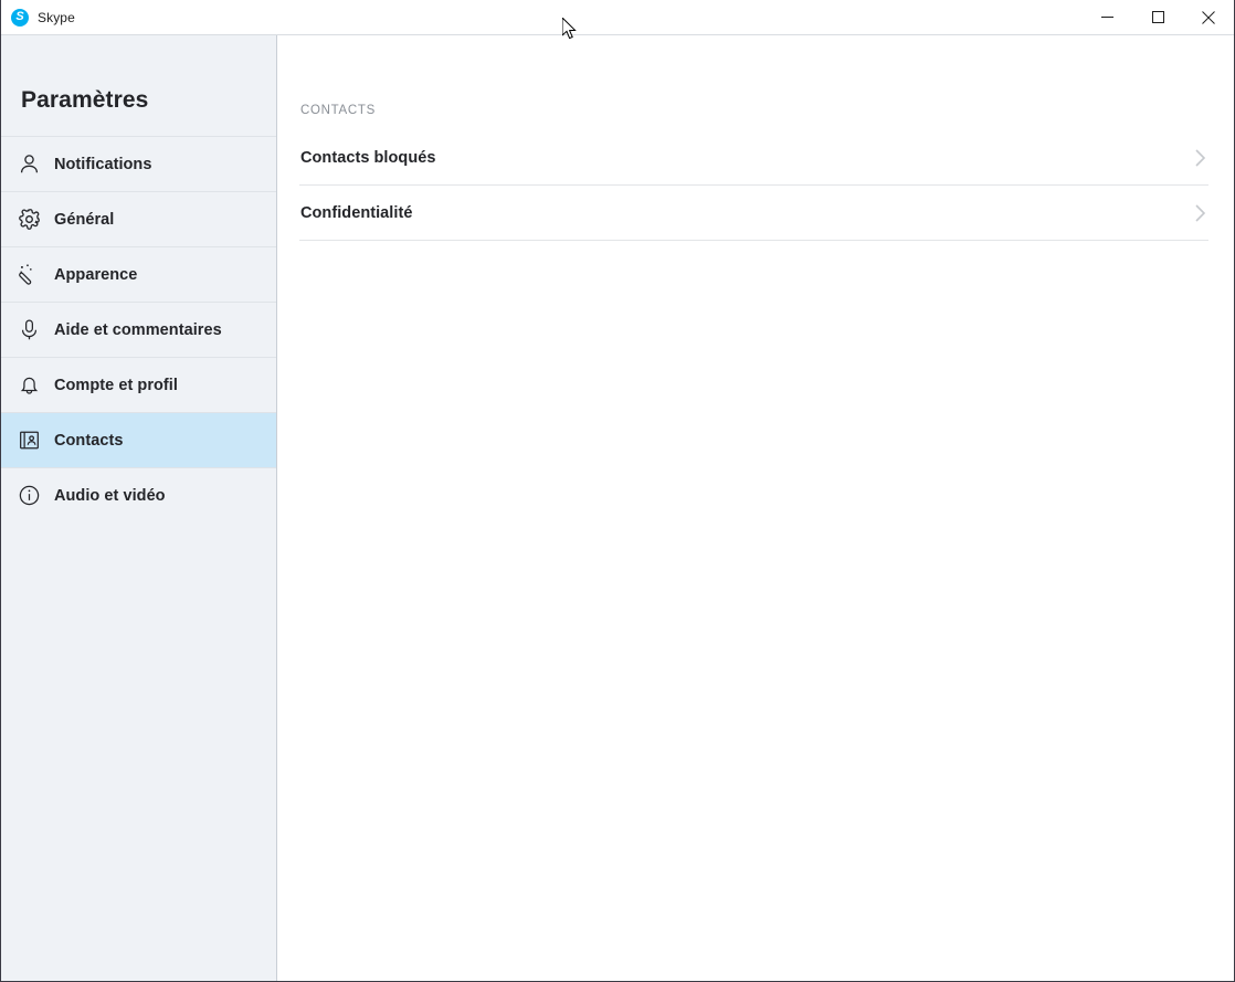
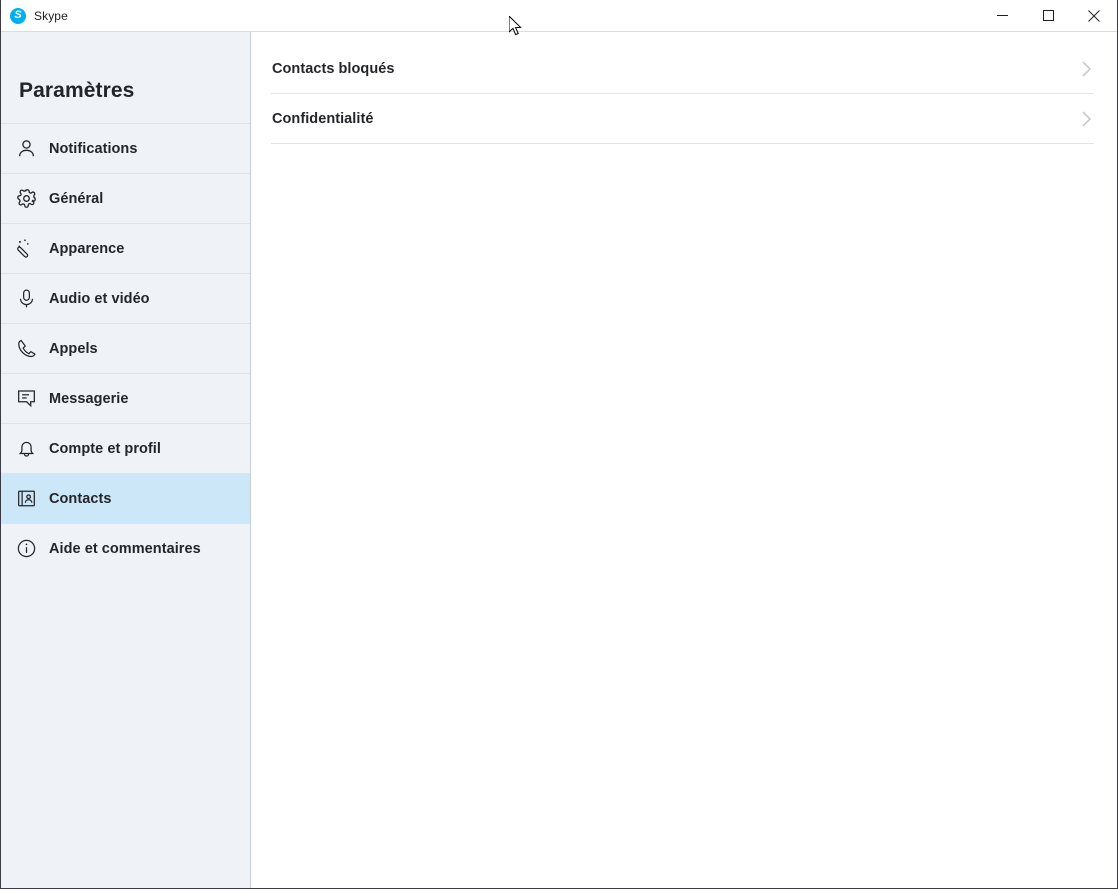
  S
  Skype
  Paramètres
  Notifications
  Général
  Apparence
- Aide et commentaires
+ Audio et vidéo
+ Appels
+ Messagerie
  Compte et profil
  Contacts
- Audio et vidéo
+ Aide et commentaires
- CONTACTS
  Contacts bloqués
  Confidentialité
